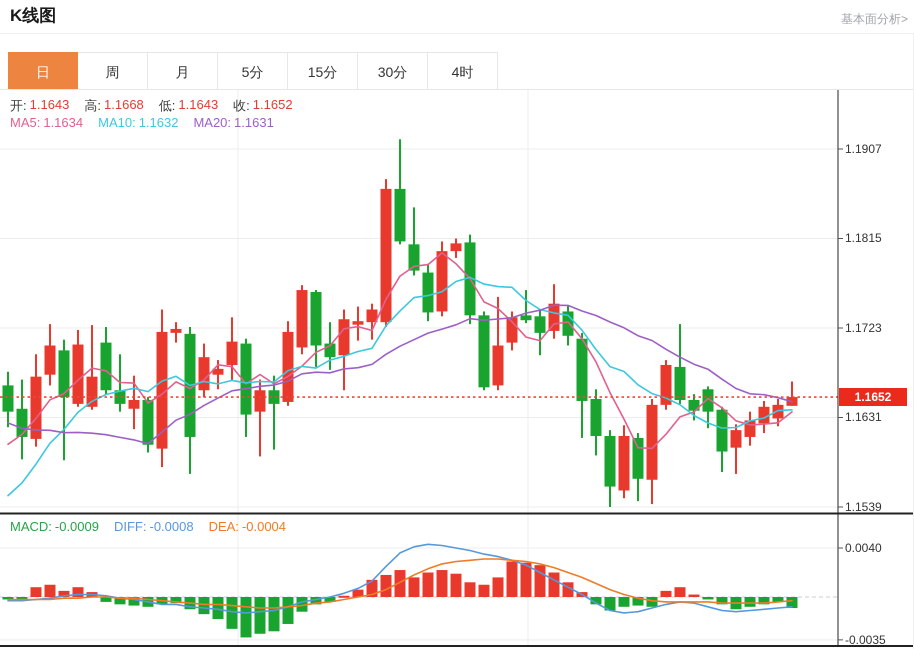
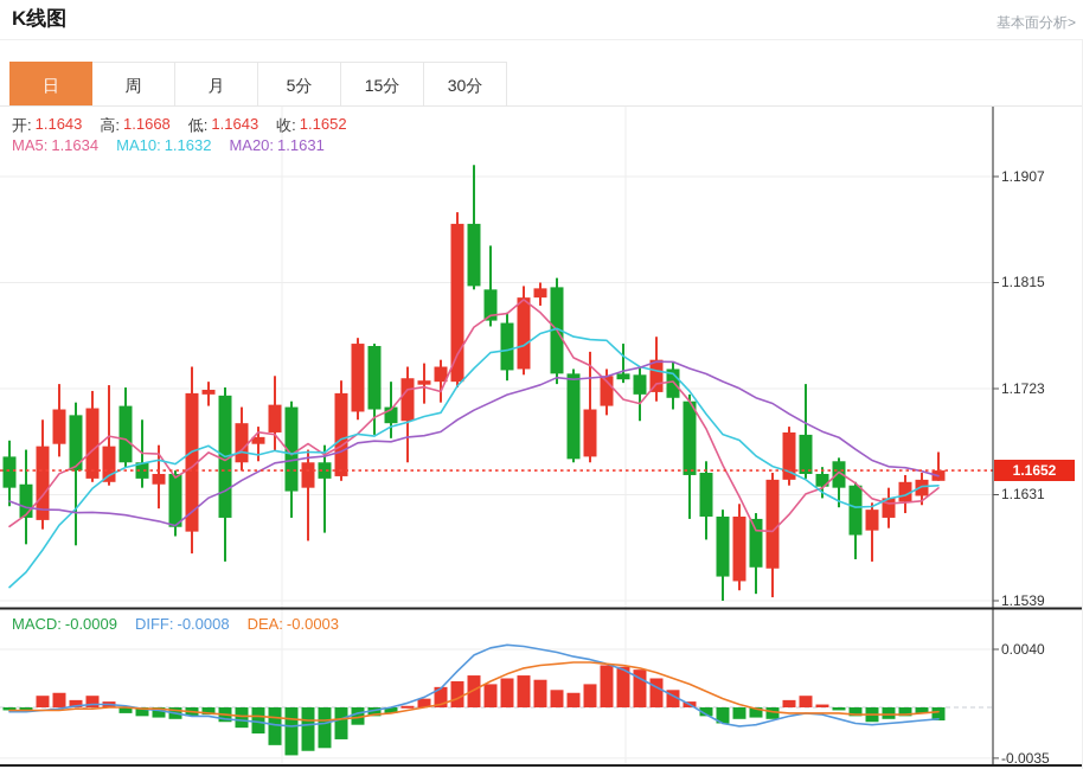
  K线图
  基本面分析>
  日
  周
  月
  5分
  15分
  30分
- 4时
  开:
  1.1643
  高:
  1.1668
  低:
  1.1643
  收:
  1.1652
  MA5:
  1.1634
  MA10:
  1.1632
  MA20:
  1.1631
  MACD:
  -0.0009
  DIFF:
  -0.0008
  DEA:
- -0.0004
+ -0.0003
  1.1907
  1.1815
  1.1723
  1.1631
  1.1539
  0.0040
  -0.0035
  1.1652
